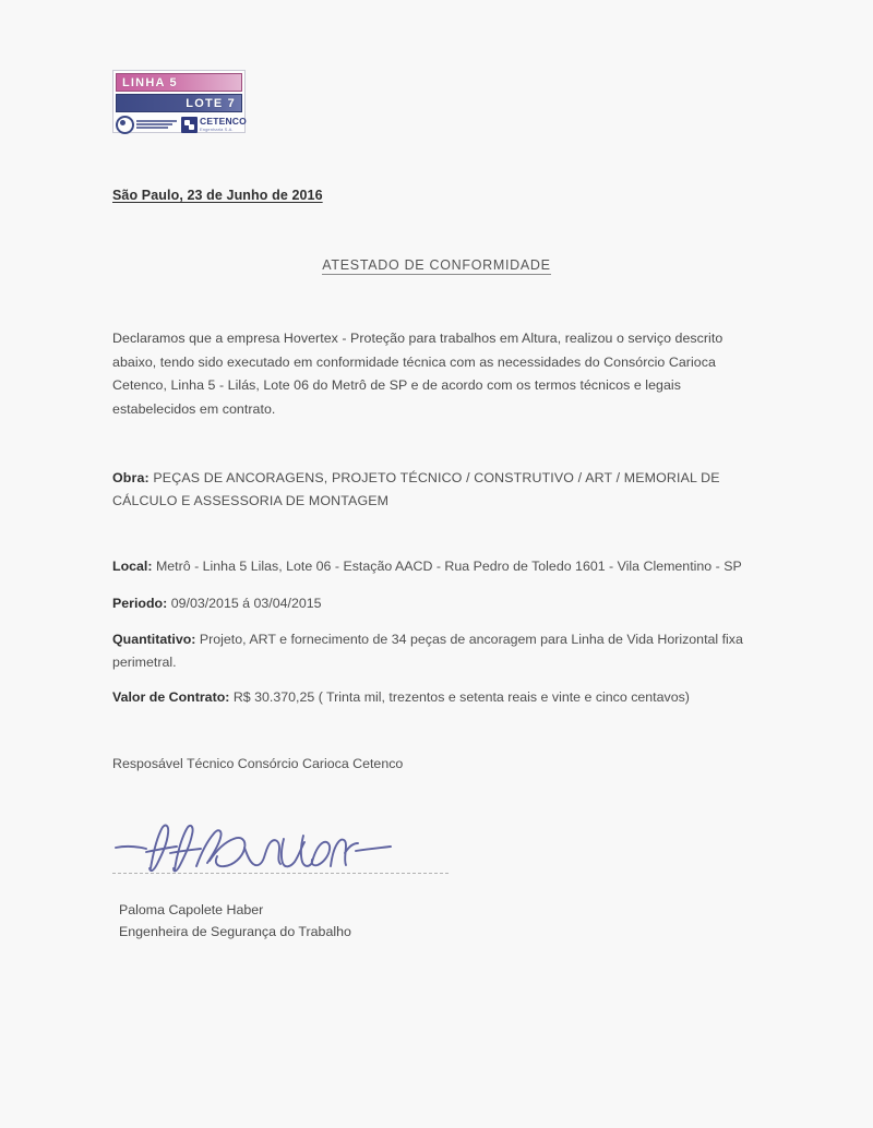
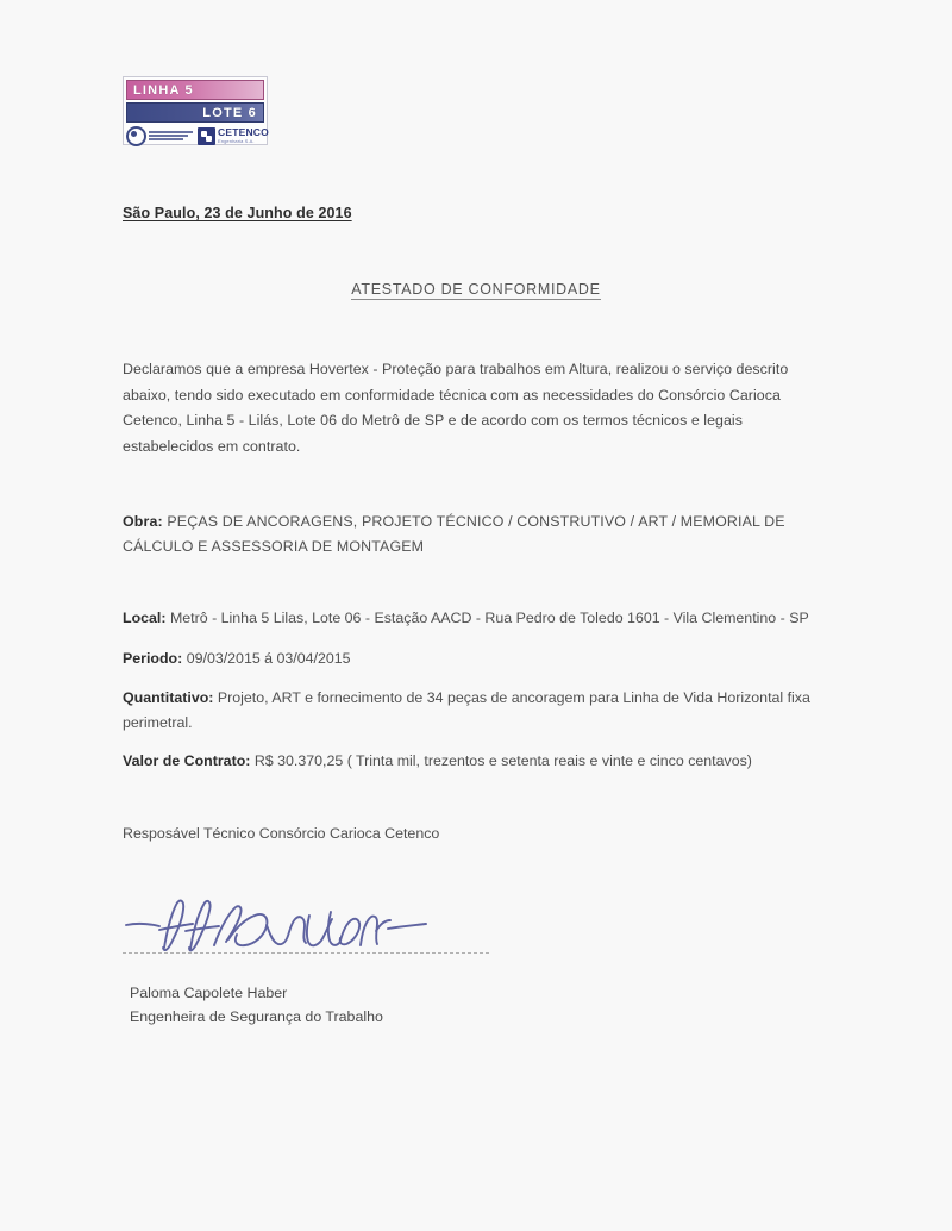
  LINHA 5
- LOTE 7
+ LOTE 6
  CETENCO
  São Paulo, 23 de Junho de 2016
  ATESTADO DE CONFORMIDADE
  Declaramos que a empresa Hovertex - Proteção para trabalhos em Altura, realizou o serviço descrito abaixo, tendo sido executado em conformidade técnica com as necessidades do Consórcio Carioca Cetenco, Linha 5 - Lilás, Lote 06 do Metrô de SP e de acordo com os termos técnicos e legais estabelecidos em contrato.
  Obra: PEÇAS DE ANCORAGENS, PROJETO TÉCNICO / CONSTRUTIVO / ART / MEMORIAL DE CÁLCULO E ASSESSORIA DE MONTAGEM
  Local: Metrô - Linha 5 Lilas, Lote 06 - Estação AACD - Rua Pedro de Toledo 1601 - Vila Clementino - SP
  Periodo: 09/03/2015 á 03/04/2015
  Quantitativo: Projeto, ART e fornecimento de 34 peças de ancoragem para Linha de Vida Horizontal fixa perimetral.
  Valor de Contrato: R$ 30.370,25 ( Trinta mil, trezentos e setenta reais e vinte e cinco centavos)
  Resposável Técnico Consórcio Carioca Cetenco
  Paloma Capolete Haber
  Engenheira de Segurança do Trabalho
